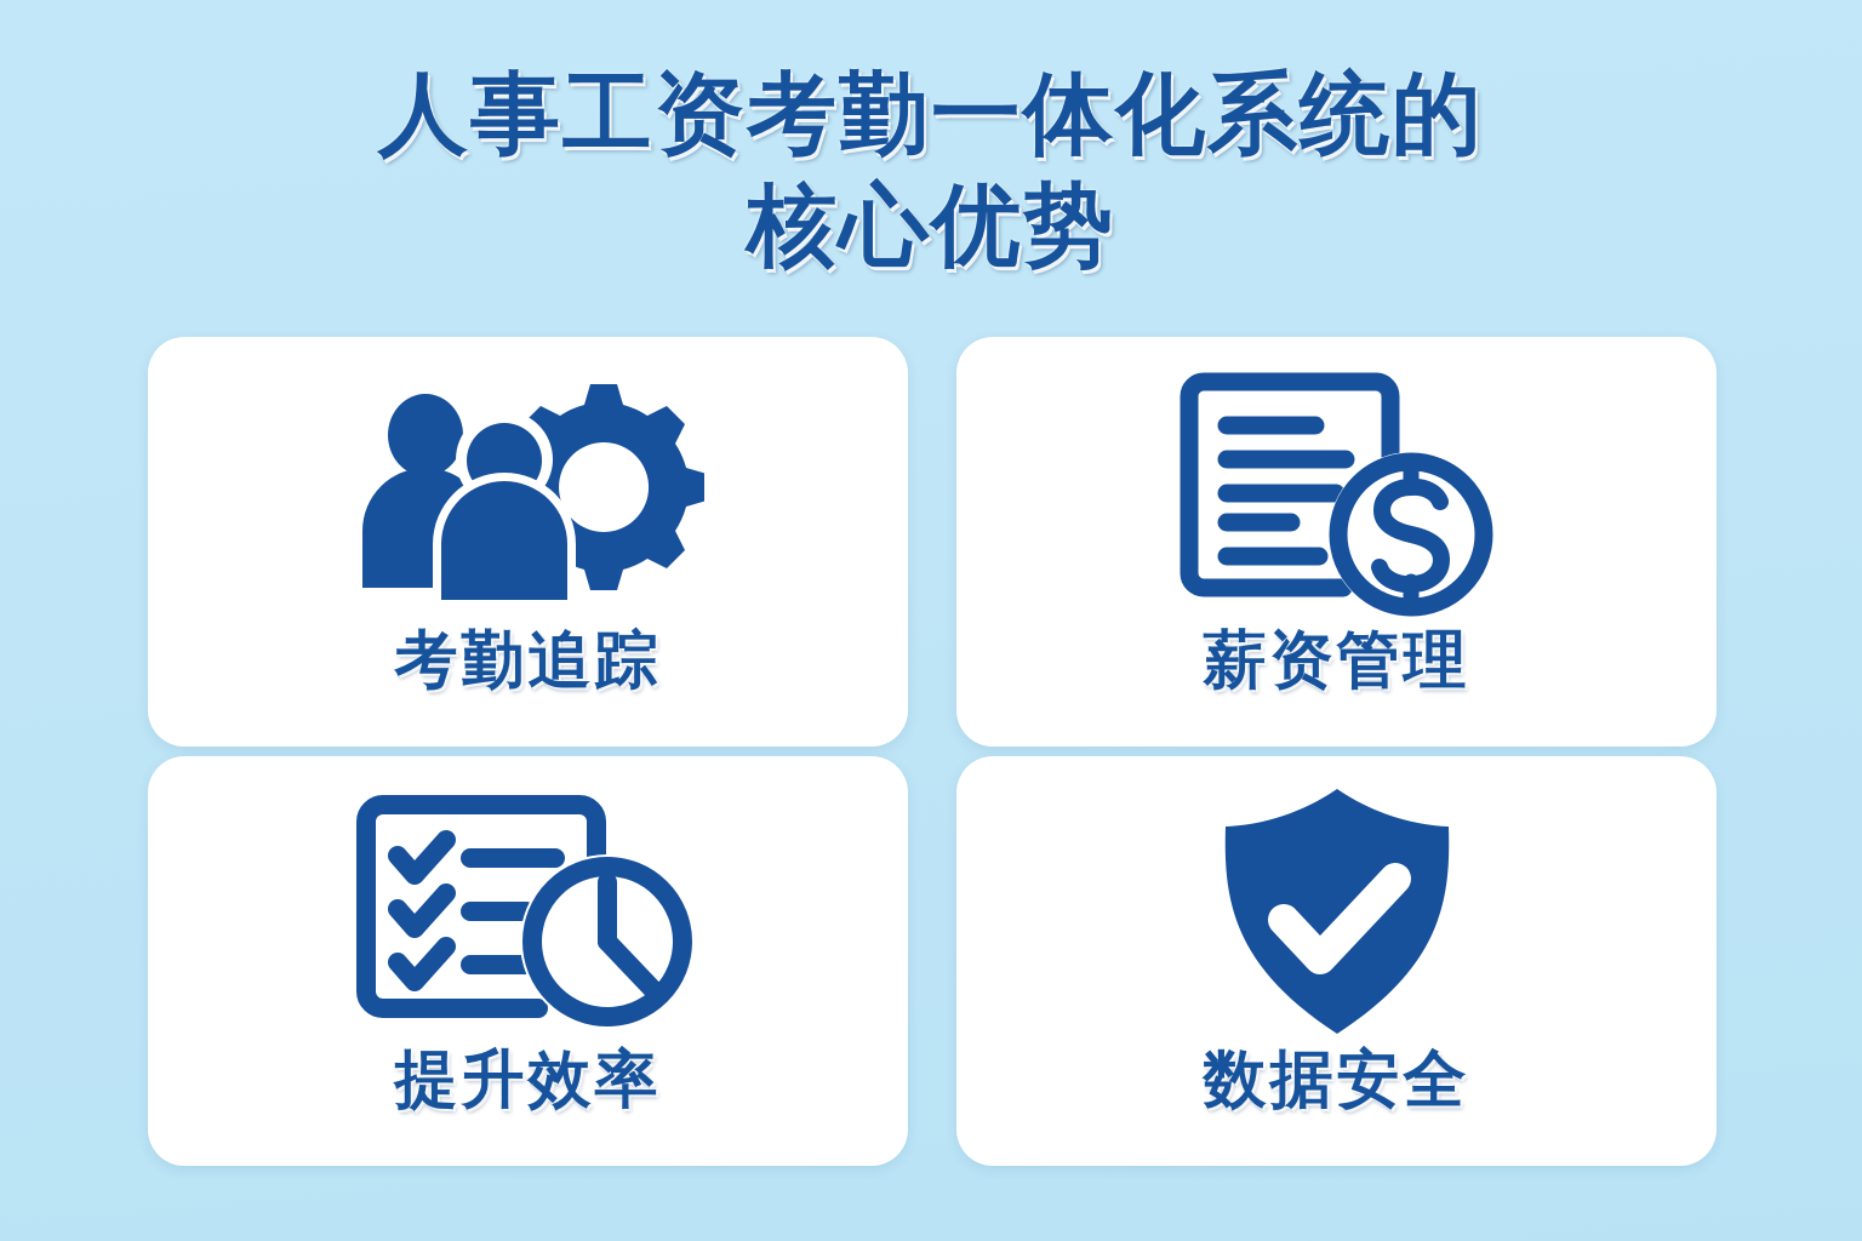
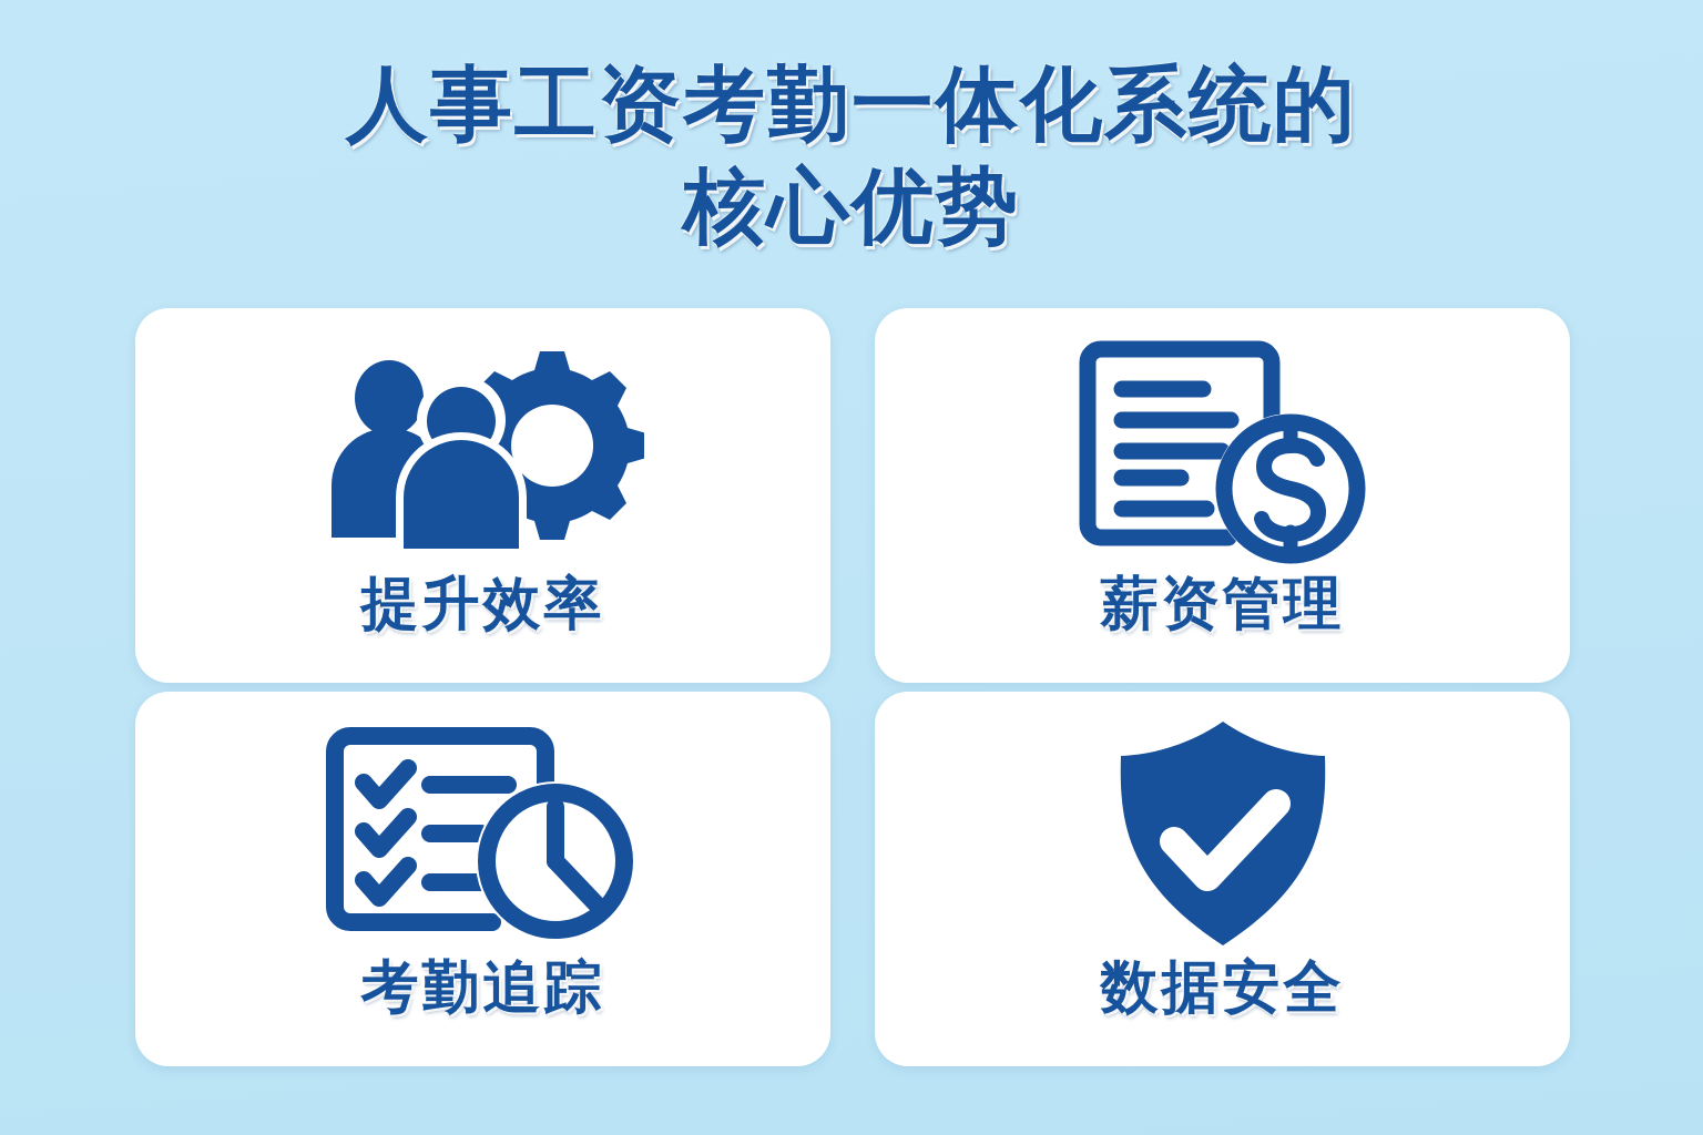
  人事工资考勤一体化系统的
  核心优势
- 考勤追踪
+ 提升效率
  薪资管理
- 提升效率
+ 考勤追踪
  数据安全
